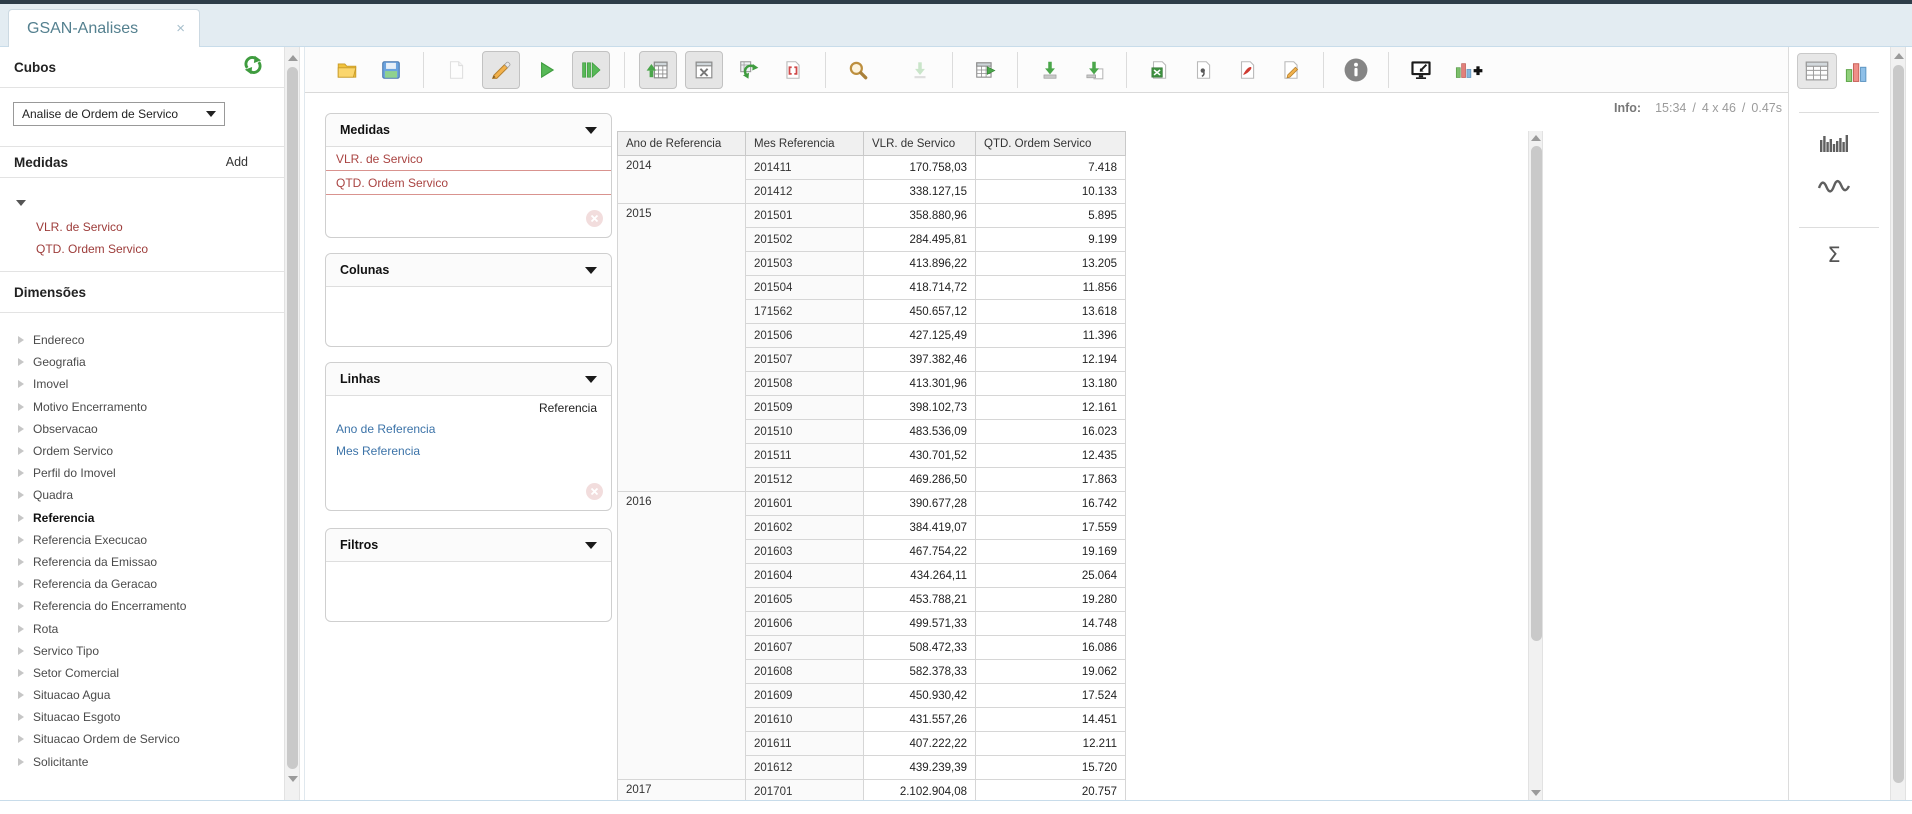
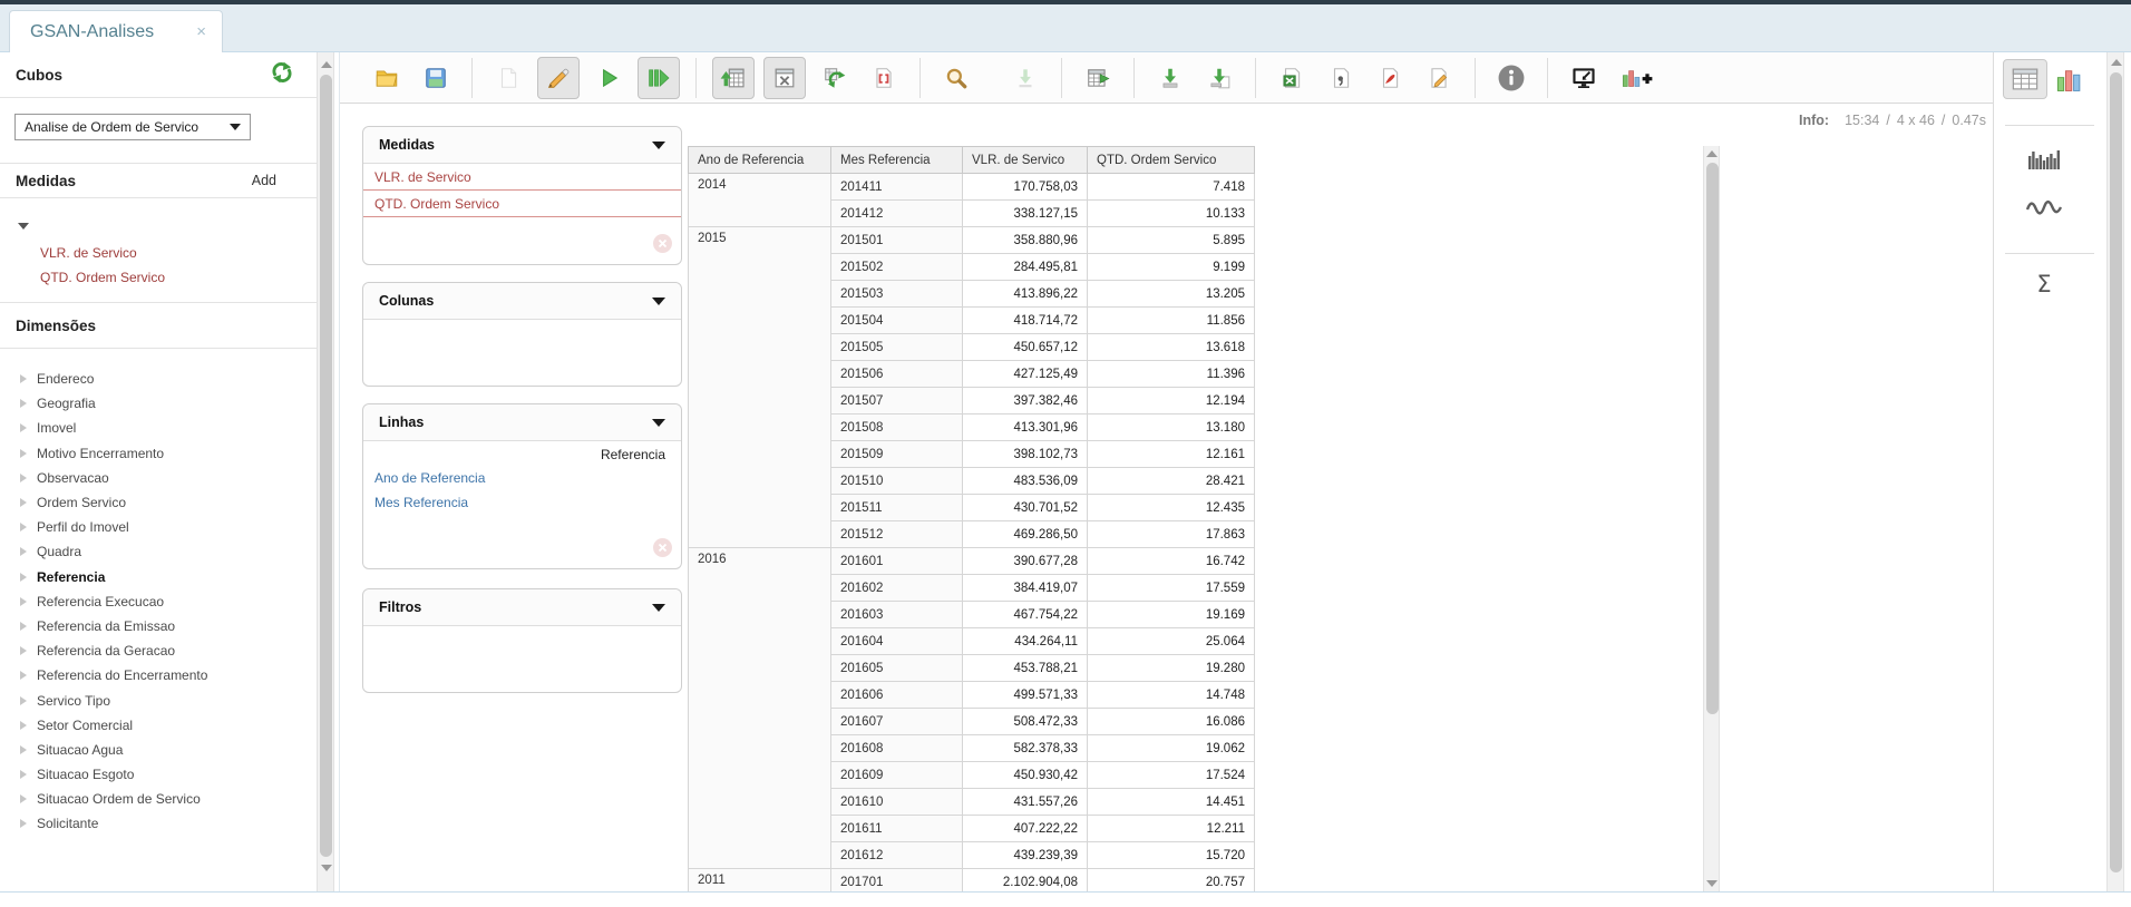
  GSAN-Analises
  ×
  Cubos
  Analise de Ordem de Servico
  Medidas
  Add
  VLR. de Servico
  QTD. Ordem Servico
  Dimensões
  Endereco
  Geografia
  Imovel
  Motivo Encerramento
  Observacao
  Ordem Servico
  Perfil do Imovel
  Quadra
  Referencia
  Referencia Execucao
  Referencia da Emissao
  Referencia da Geracao
  Referencia do Encerramento
- Rota
  Servico Tipo
  Setor Comercial
  Situacao Agua
  Situacao Esgoto
  Situacao Ordem de Servico
  Solicitante
  Info: 15:34 / 4 x 46 / 0.47s
  Medidas
  VLR. de Servico
  QTD. Ordem Servico
  Colunas
  Linhas
  Referencia
  Ano de Referencia
  Mes Referencia
  Filtros
  Ano de Referencia	Mes Referencia	VLR. de Servico	QTD. Ordem Servico
  2014	201411	170.758,03	7.418
  201412	338.127,15	10.133
  2015	201501	358.880,96	5.895
  201502	284.495,81	9.199
  201503	413.896,22	13.205
  201504	418.714,72	11.856
- 171562	450.657,12	13.618
+ 201505	450.657,12	13.618
  201506	427.125,49	11.396
  201507	397.382,46	12.194
  201508	413.301,96	13.180
  201509	398.102,73	12.161
- 201510	483.536,09	16.023
+ 201510	483.536,09	28.421
  201511	430.701,52	12.435
  201512	469.286,50	17.863
  2016	201601	390.677,28	16.742
  201602	384.419,07	17.559
  201603	467.754,22	19.169
  201604	434.264,11	25.064
  201605	453.788,21	19.280
  201606	499.571,33	14.748
  201607	508.472,33	16.086
  201608	582.378,33	19.062
  201609	450.930,42	17.524
  201610	431.557,26	14.451
  201611	407.222,22	12.211
  201612	439.239,39	15.720
- 2017	201701	2.102.904,08	20.757
+ 2011	201701	2.102.904,08	20.757
  Σ
